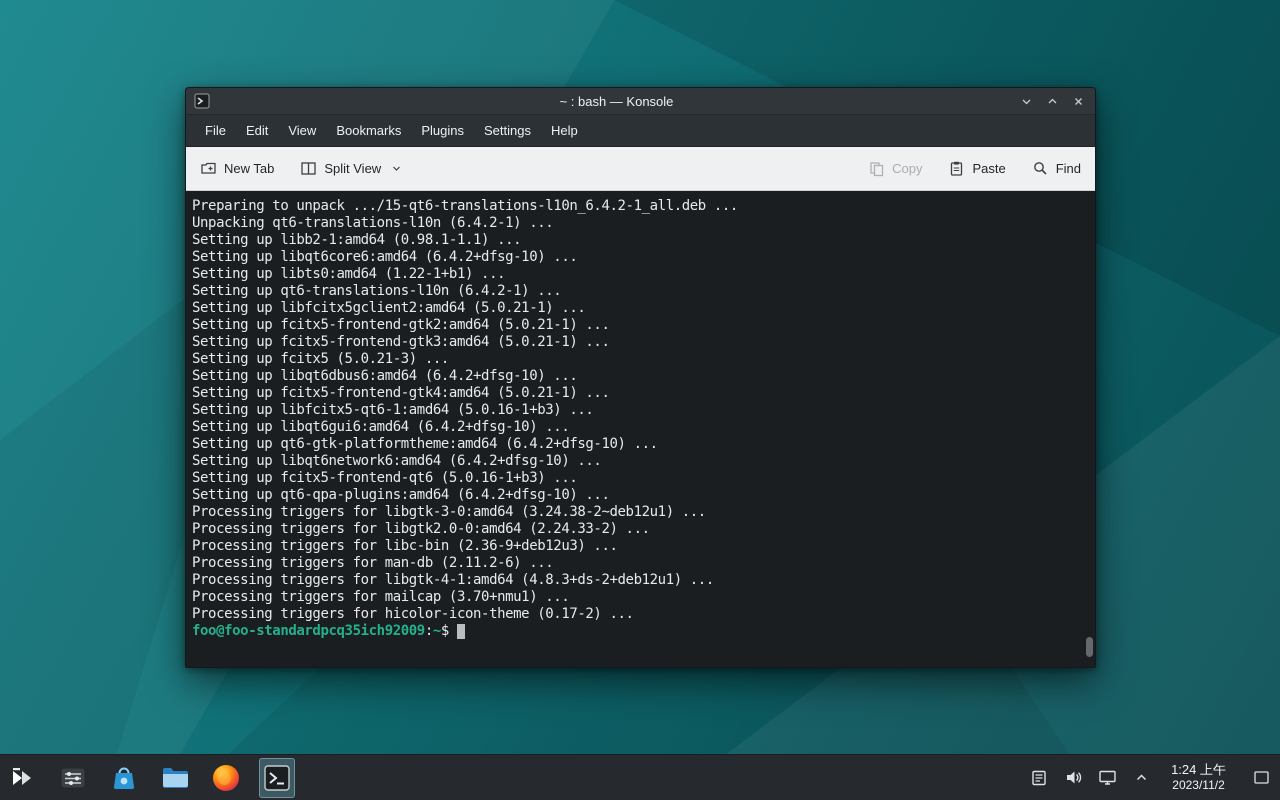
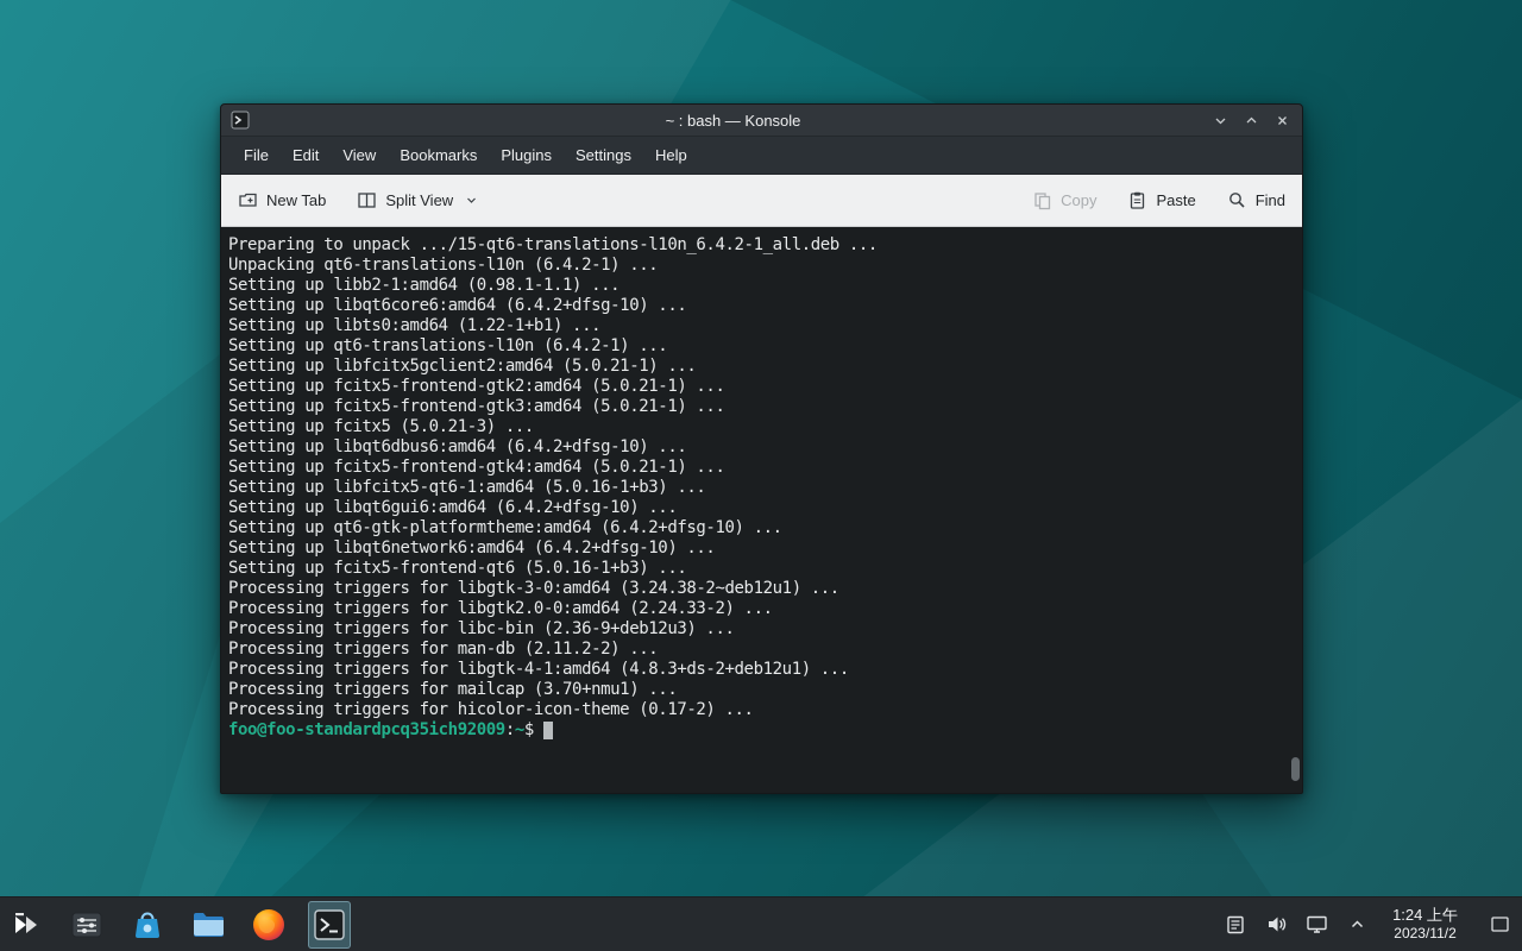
  ~ : bash — Konsole
  File
  Edit
  View
  Bookmarks
  Plugins
  Settings
  Help
  New Tab
  Split View
  Copy
  Paste
  Find
  Preparing to unpack .../15-qt6-translations-l10n_6.4.2-1_all.deb ...
  Unpacking qt6-translations-l10n (6.4.2-1) ...
  Setting up libb2-1:amd64 (0.98.1-1.1) ...
  Setting up libqt6core6:amd64 (6.4.2+dfsg-10) ...
  Setting up libts0:amd64 (1.22-1+b1) ...
  Setting up qt6-translations-l10n (6.4.2-1) ...
  Setting up libfcitx5gclient2:amd64 (5.0.21-1) ...
  Setting up fcitx5-frontend-gtk2:amd64 (5.0.21-1) ...
  Setting up fcitx5-frontend-gtk3:amd64 (5.0.21-1) ...
  Setting up fcitx5 (5.0.21-3) ...
  Setting up libqt6dbus6:amd64 (6.4.2+dfsg-10) ...
  Setting up fcitx5-frontend-gtk4:amd64 (5.0.21-1) ...
  Setting up libfcitx5-qt6-1:amd64 (5.0.16-1+b3) ...
  Setting up libqt6gui6:amd64 (6.4.2+dfsg-10) ...
  Setting up qt6-gtk-platformtheme:amd64 (6.4.2+dfsg-10) ...
  Setting up libqt6network6:amd64 (6.4.2+dfsg-10) ...
  Setting up fcitx5-frontend-qt6 (5.0.16-1+b3) ...
- Setting up qt6-qpa-plugins:amd64 (6.4.2+dfsg-10) ...
  Processing triggers for libgtk-3-0:amd64 (3.24.38-2~deb12u1) ...
  Processing triggers for libgtk2.0-0:amd64 (2.24.33-2) ...
  Processing triggers for libc-bin (2.36-9+deb12u3) ...
- Processing triggers for man-db (2.11.2-6) ...
+ Processing triggers for man-db (2.11.2-2) ...
  Processing triggers for libgtk-4-1:amd64 (4.8.3+ds-2+deb12u1) ...
  Processing triggers for mailcap (3.70+nmu1) ...
  Processing triggers for hicolor-icon-theme (0.17-2) ...
  foo@foo-standardpcq35ich92009
  :
  ~
  $
  1:24 上午
  2023/11/2
